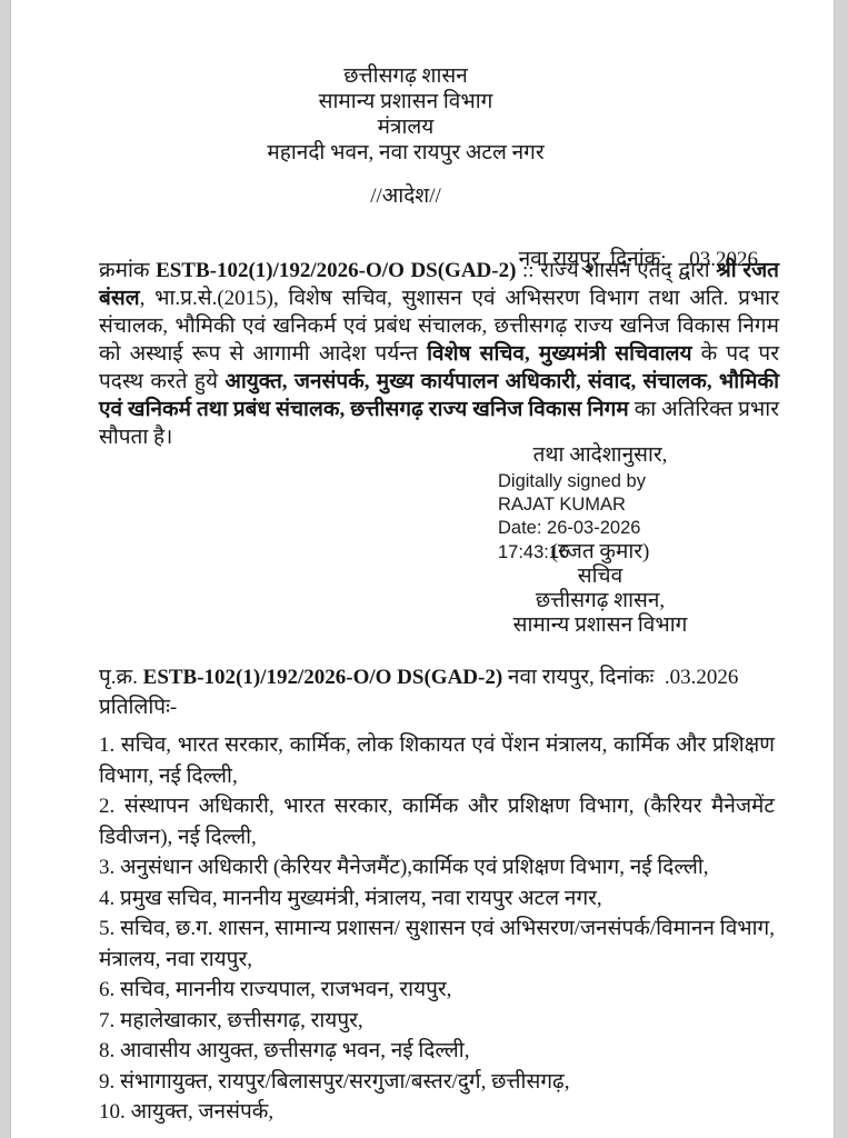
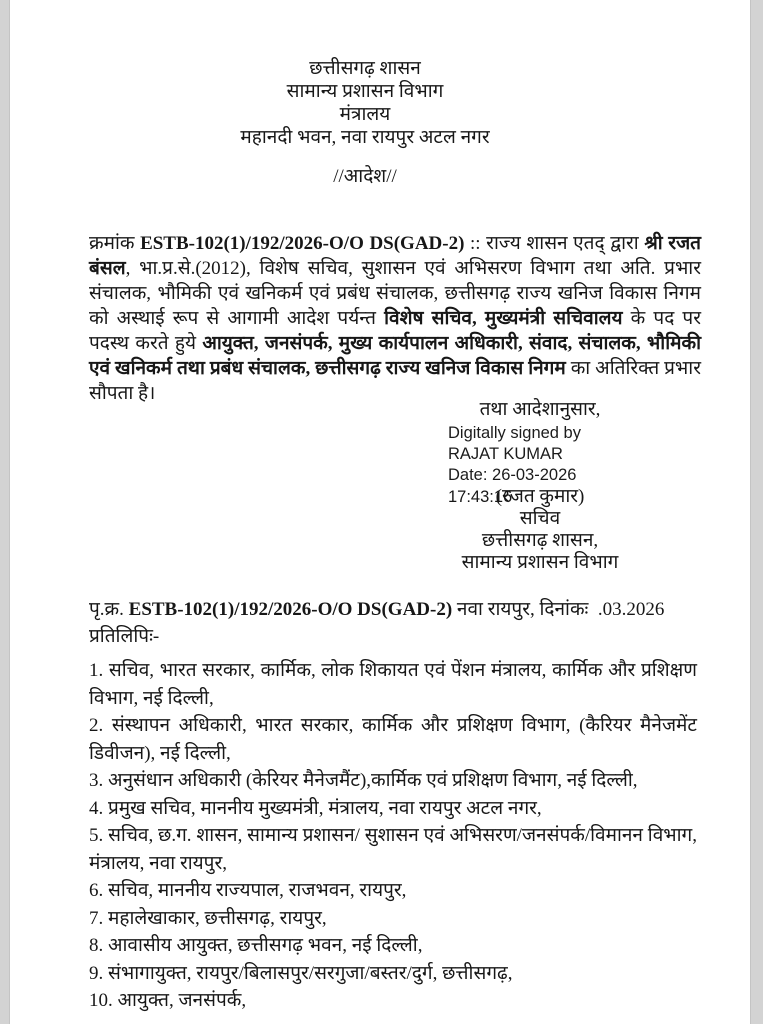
  छत्तीसगढ़ शासन
  सामान्य प्रशासन विभाग
  मंत्रालय
  महानदी भवन, नवा रायपुर अटल नगर
  //आदेश//
- नवा रायपुर, दिनांक: .03.2026
- क्रमांक ESTB-102(1)/192/2026-O/O DS(GAD-2) :: राज्य शासन एतद् द्वारा श्री रजत बंसल, भा.प्र.से.(2015), विशेष सचिव, सुशासन एवं अभिसरण विभाग तथा अति. प्रभार संचालक, भौमिकी एवं खनिकर्म एवं प्रबंध संचालक, छत्तीसगढ़ राज्य खनिज विकास निगम को अस्थाई रूप से आगामी आदेश पर्यन्त विशेष सचिव, मुख्यमंत्री सचिवालय के पद पर पदस्थ करते हुये आयुक्त, जनसंपर्क, मुख्य कार्यपालन अधिकारी, संवाद, संचालक, भौमिकी एवं खनिकर्म तथा प्रबंध संचालक, छत्तीसगढ़ राज्य खनिज विकास निगम का अतिरिक्त प्रभार सौपता है।
+ क्रमांक ESTB-102(1)/192/2026-O/O DS(GAD-2) :: राज्य शासन एतद् द्वारा श्री रजत बंसल, भा.प्र.से.(2012), विशेष सचिव, सुशासन एवं अभिसरण विभाग तथा अति. प्रभार संचालक, भौमिकी एवं खनिकर्म एवं प्रबंध संचालक, छत्तीसगढ़ राज्य खनिज विकास निगम को अस्थाई रूप से आगामी आदेश पर्यन्त विशेष सचिव, मुख्यमंत्री सचिवालय के पद पर पदस्थ करते हुये आयुक्त, जनसंपर्क, मुख्य कार्यपालन अधिकारी, संवाद, संचालक, भौमिकी एवं खनिकर्म तथा प्रबंध संचालक, छत्तीसगढ़ राज्य खनिज विकास निगम का अतिरिक्त प्रभार सौपता है।
  तथा आदेशानुसार,
  Digitally signed by
  RAJAT KUMAR
  Date: 26-03-2026
  17:43:16
  (रजत कुमार)
  सचिव
  छत्तीसगढ़ शासन,
  सामान्य प्रशासन विभाग
  पृ.क्र. ESTB-102(1)/192/2026-O/O DS(GAD-2) नवा रायपुर, दिनांकः .03.2026
  प्रतिलिपिः-
  1. सचिव, भारत सरकार, कार्मिक, लोक शिकायत एवं पेंशन मंत्रालय, कार्मिक और प्रशिक्षण विभाग, नई दिल्ली,
  2. संस्थापन अधिकारी, भारत सरकार, कार्मिक और प्रशिक्षण विभाग, (कैरियर मैनेजमेंट डिवीजन), नई दिल्ली,
  3. अनुसंधान अधिकारी (केरियर मैनेजमैंट),कार्मिक एवं प्रशिक्षण विभाग, नई दिल्ली,
  4. प्रमुख सचिव, माननीय मुख्यमंत्री, मंत्रालय, नवा रायपुर अटल नगर,
  5. सचिव, छ.ग. शासन, सामान्य प्रशासन/ सुशासन एवं अभिसरण/जनसंपर्क/विमानन विभाग, मंत्रालय, नवा रायपुर,
  6. सचिव, माननीय राज्यपाल, राजभवन, रायपुर,
  7. महालेखाकार, छत्तीसगढ़, रायपुर,
  8. आवासीय आयुक्त, छत्तीसगढ़ भवन, नई दिल्ली,
  9. संभागायुक्त, रायपुर/बिलासपुर/सरगुजा/बस्तर/दुर्ग, छत्तीसगढ़,
  10. आयुक्त, जनसंपर्क,
